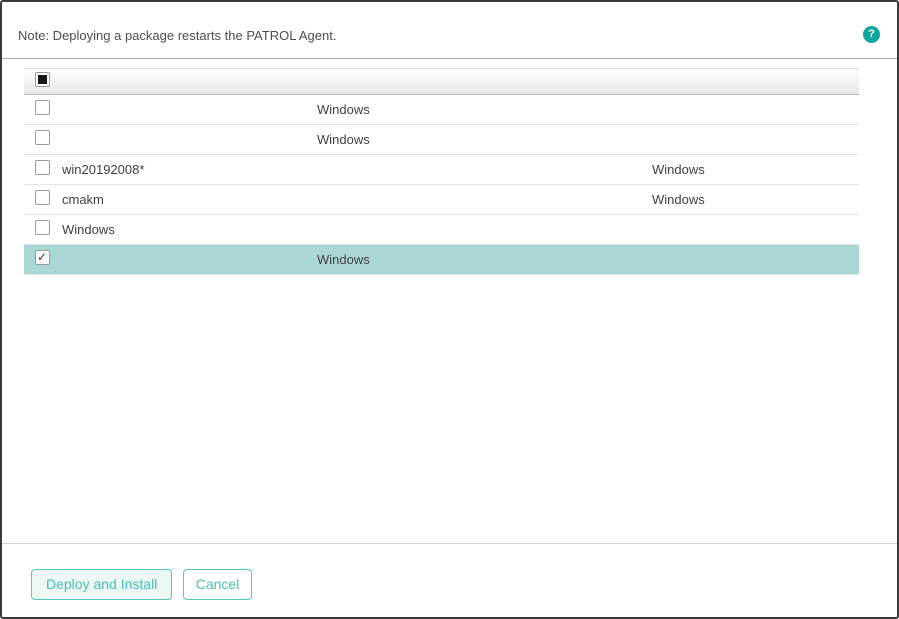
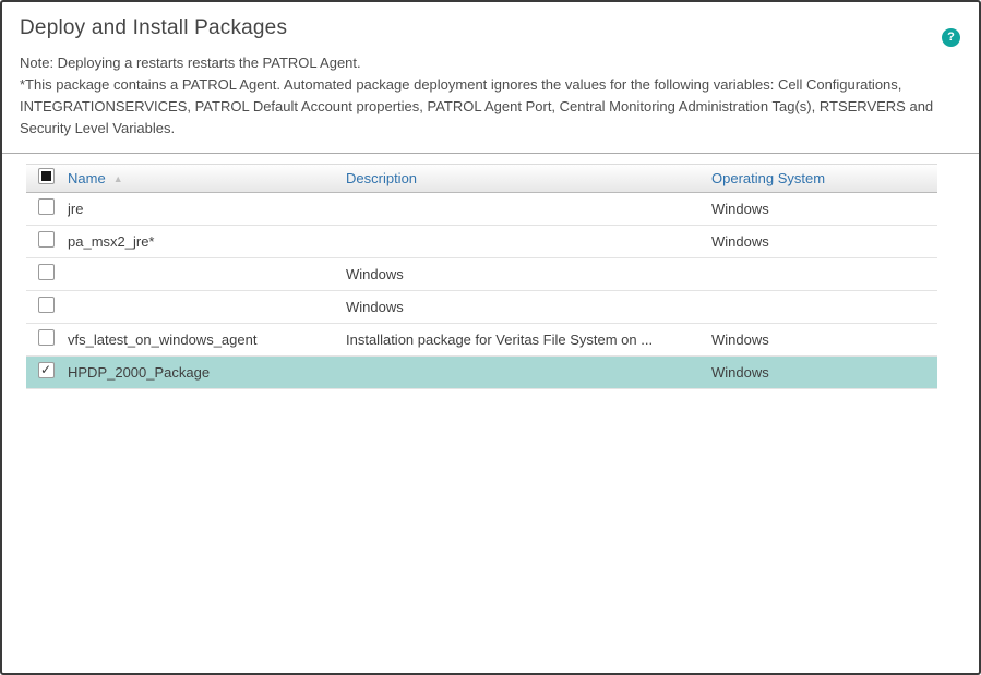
+ Deploy and Install Packages
  ?
- Note: Deploying a package restarts the PATROL Agent.
+ Note: Deploying a restarts restarts the PATROL Agent.
+ *This package contains a PATROL Agent. Automated package deployment ignores the values for the following variables: Cell Configurations, INTEGRATIONSERVICES, PATROL Default Account properties, PATROL Agent Port, Central Monitoring Administration Tag(s), RTSERVERS and Security Level Variables.
+ Name ▲
+ Description
+ Operating System
+ jre
  Windows
+ pa_msx2_jre*
  Windows
- win20192008*
  Windows
- cmakm
  Windows
+ vfs_latest_on_windows_agent
+ Installation package for Veritas File System on ...
  Windows
+ HPDP_2000_Package
  Windows
- Deploy and Install Cancel
